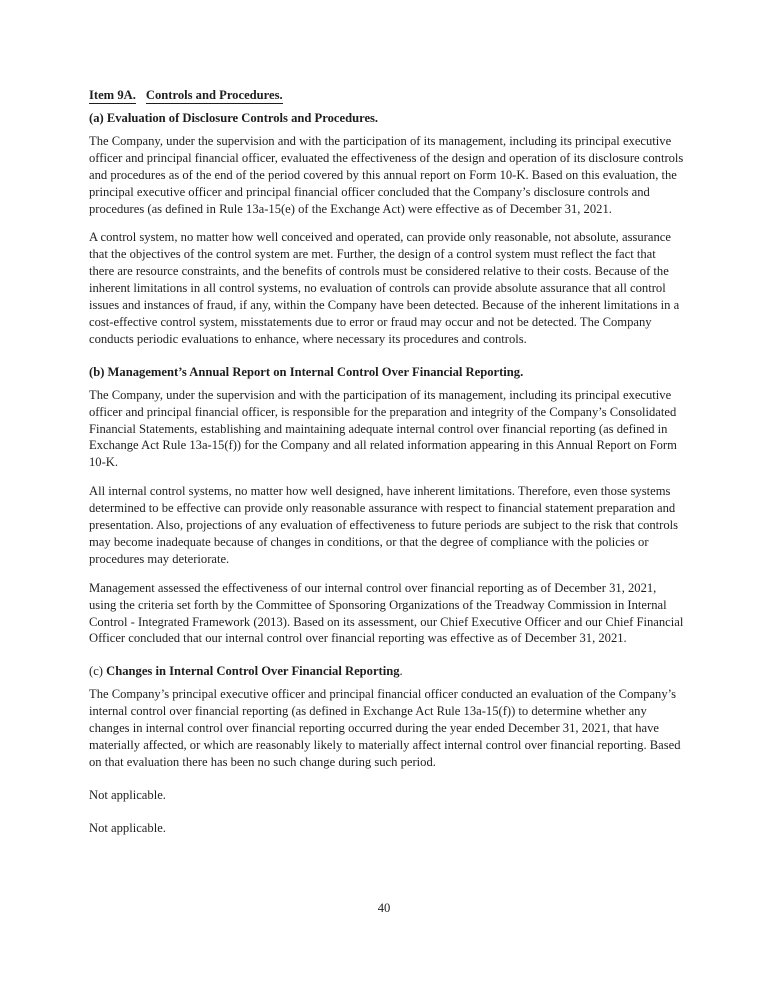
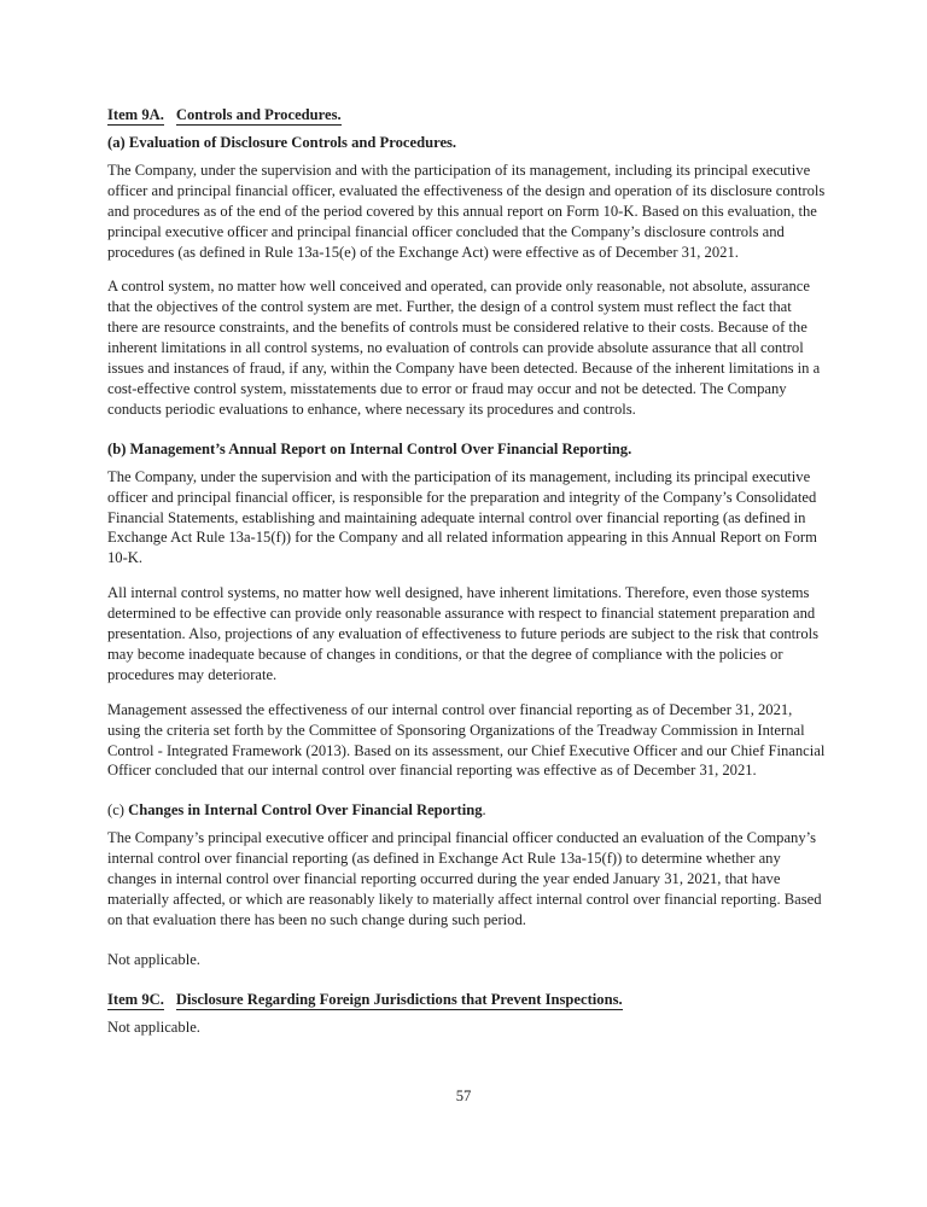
  Item 9A. Controls and Procedures.
  (a) Evaluation of Disclosure Controls and Procedures.
  The Company, under the supervision and with the participation of its management, including its principal executive officer and principal financial officer, evaluated the effectiveness of the design and operation of its disclosure controls and procedures as of the end of the period covered by this annual report on Form 10-K. Based on this evaluation, the principal executive officer and principal financial officer concluded that the Company’s disclosure controls and procedures (as defined in Rule 13a-15(e) of the Exchange Act) were effective as of December 31, 2021.
  A control system, no matter how well conceived and operated, can provide only reasonable, not absolute, assurance that the objectives of the control system are met. Further, the design of a control system must reflect the fact that there are resource constraints, and the benefits of controls must be considered relative to their costs. Because of the inherent limitations in all control systems, no evaluation of controls can provide absolute assurance that all control issues and instances of fraud, if any, within the Company have been detected. Because of the inherent limitations in a cost-effective control system, misstatements due to error or fraud may occur and not be detected. The Company conducts periodic evaluations to enhance, where necessary its procedures and controls.
  (b) Management’s Annual Report on Internal Control Over Financial Reporting.
  The Company, under the supervision and with the participation of its management, including its principal executive officer and principal financial officer, is responsible for the preparation and integrity of the Company’s Consolidated Financial Statements, establishing and maintaining adequate internal control over financial reporting (as defined in Exchange Act Rule 13a-15(f)) for the Company and all related information appearing in this Annual Report on Form 10-K.
  All internal control systems, no matter how well designed, have inherent limitations. Therefore, even those systems determined to be effective can provide only reasonable assurance with respect to financial statement preparation and presentation. Also, projections of any evaluation of effectiveness to future periods are subject to the risk that controls may become inadequate because of changes in conditions, or that the degree of compliance with the policies or procedures may deteriorate.
  Management assessed the effectiveness of our internal control over financial reporting as of December 31, 2021, using the criteria set forth by the Committee of Sponsoring Organizations of the Treadway Commission in Internal Control - Integrated Framework (2013). Based on its assessment, our Chief Executive Officer and our Chief Financial Officer concluded that our internal control over financial reporting was effective as of December 31, 2021.
  (c) Changes in Internal Control Over Financial Reporting.
- The Company’s principal executive officer and principal financial officer conducted an evaluation of the Company’s internal control over financial reporting (as defined in Exchange Act Rule 13a-15(f)) to determine whether any changes in internal control over financial reporting occurred during the year ended December 31, 2021, that have materially affected, or which are reasonably likely to materially affect internal control over financial reporting. Based on that evaluation there has been no such change during such period.
+ The Company’s principal executive officer and principal financial officer conducted an evaluation of the Company’s internal control over financial reporting (as defined in Exchange Act Rule 13a-15(f)) to determine whether any changes in internal control over financial reporting occurred during the year ended January 31, 2021, that have materially affected, or which are reasonably likely to materially affect internal control over financial reporting. Based on that evaluation there has been no such change during such period.
  Not applicable.
+ Item 9C. Disclosure Regarding Foreign Jurisdictions that Prevent Inspections.
  Not applicable.
- 40
+ 57
